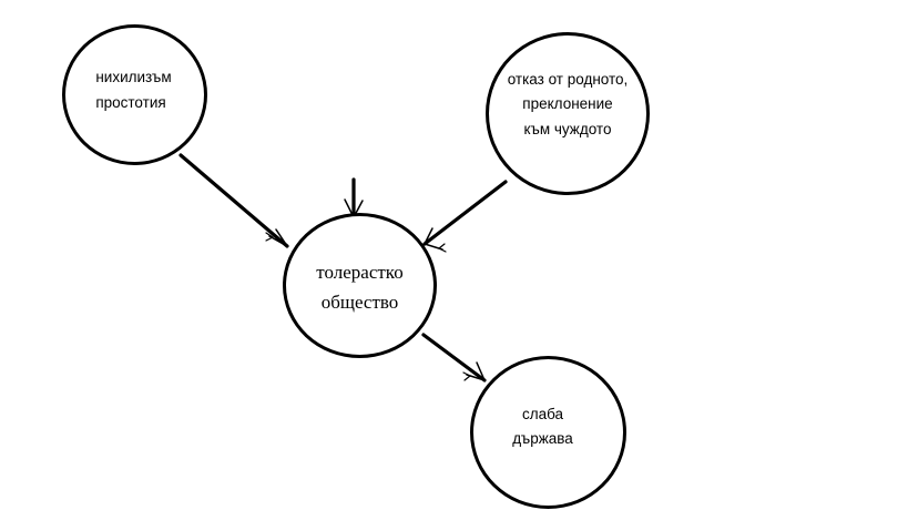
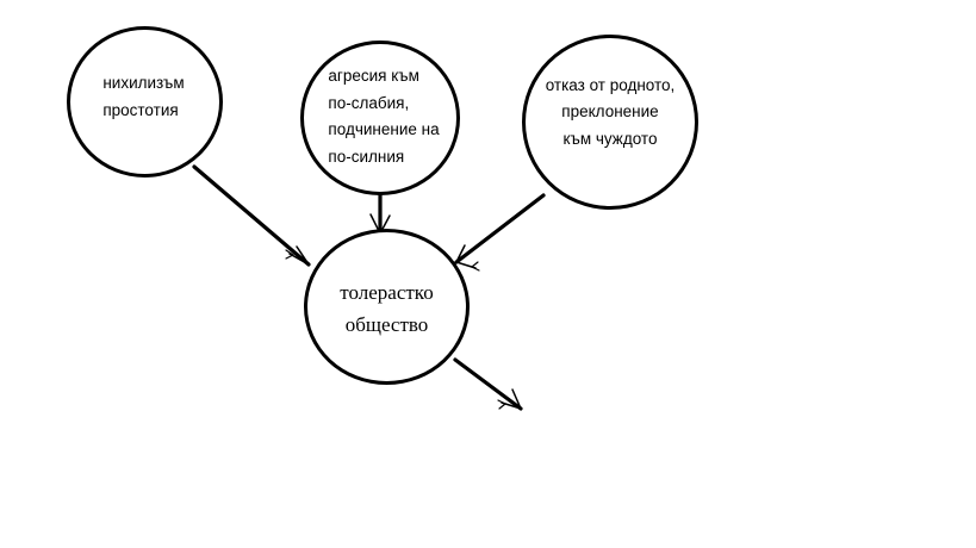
  нихилизъм
  простотия
+ агресия към
+ по-слабия,
+ подчинение на
+ по-силния
  отказ от родното,
  преклонение
  към чуждото
  толерастко
  общество
- слаба
- държава
